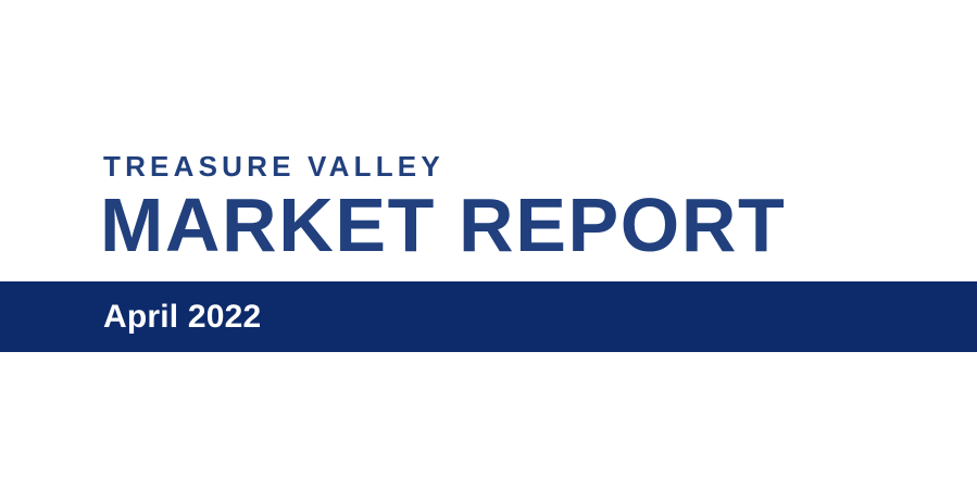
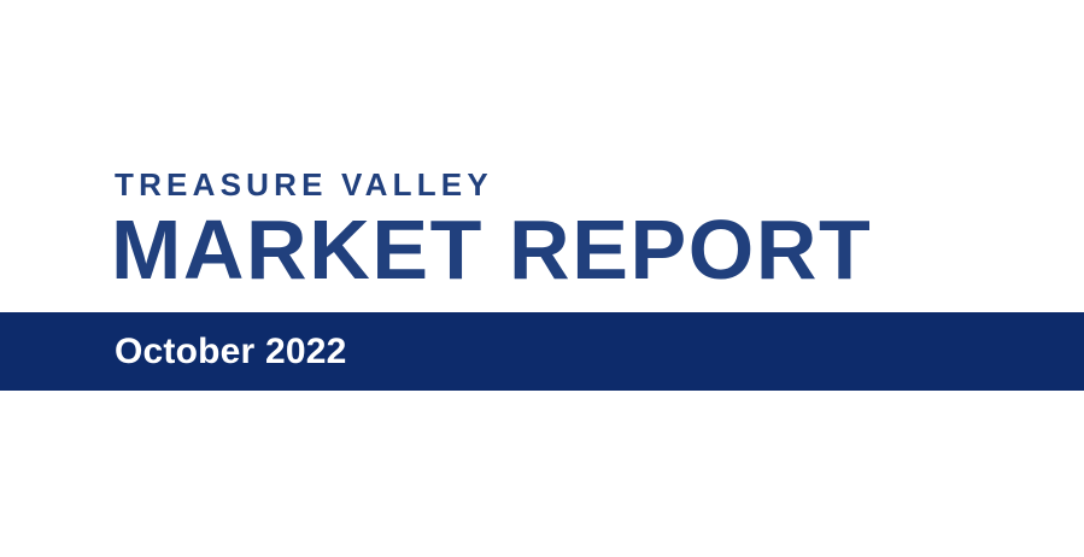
  TREASURE VALLEY
  MARKET REPORT
- April 2022
+ October 2022
